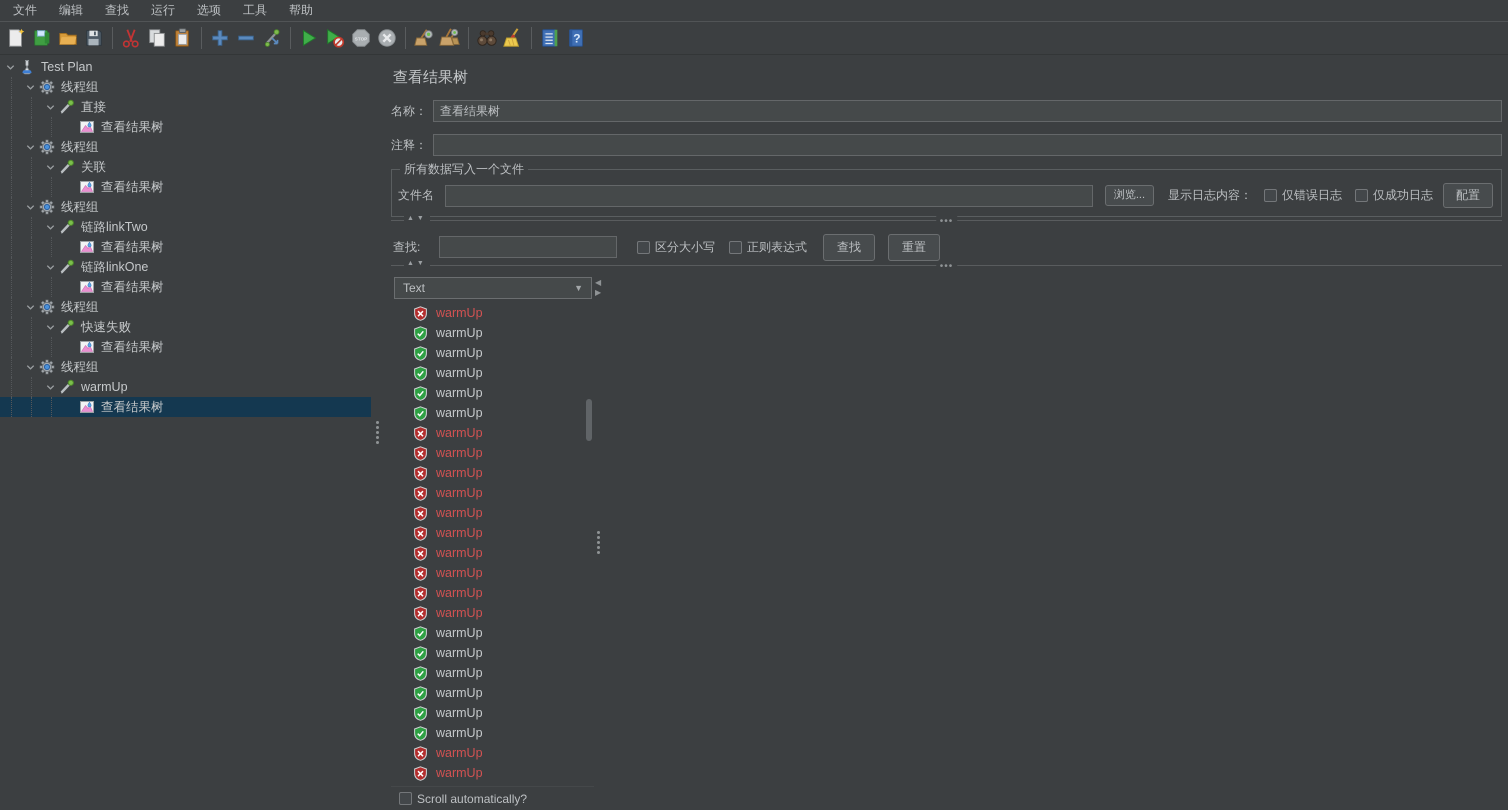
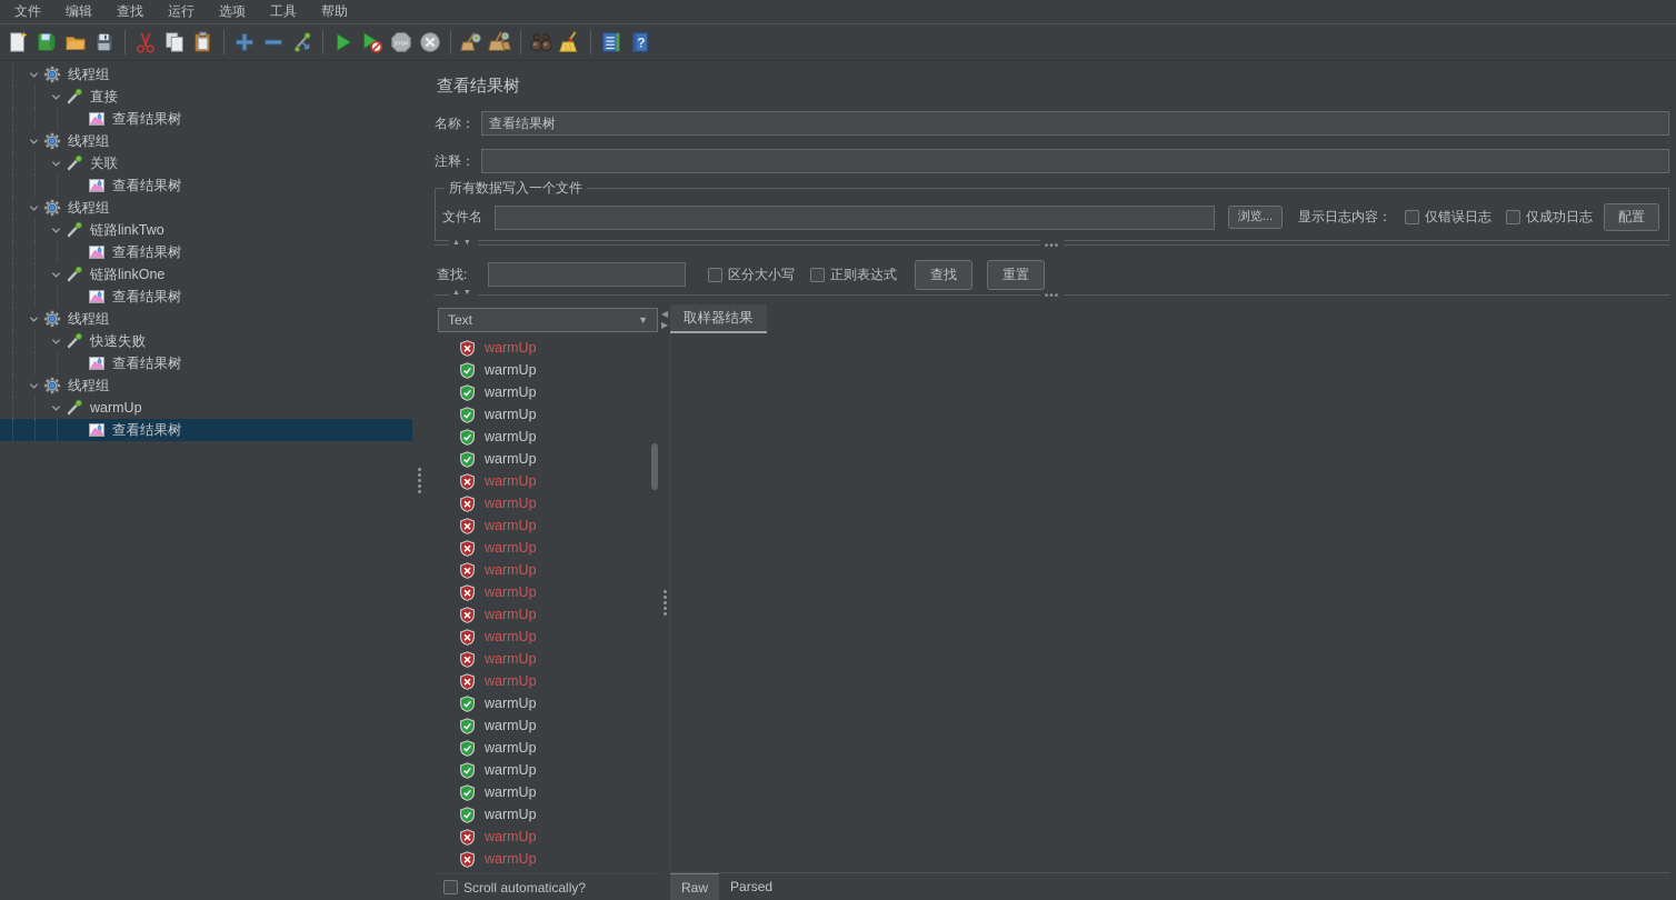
  文件
  编辑
  查找
  运行
  选项
  工具
  帮助
  ?
- Test Plan
  线程组
  直接
  查看结果树
  线程组
  关联
  查看结果树
  线程组
  链路linkTwo
  查看结果树
  链路linkOne
  查看结果树
  线程组
  快速失败
  查看结果树
  线程组
  warmUp
  查看结果树
  查看结果树
  名称：
  查看结果树
  注释：
  所有数据写入一个文件
  文件名
  浏览...
  显示日志内容：
  仅错误日志
  仅成功日志
  配置
  •••
  查找:
  区分大小写
  正则表达式
  查找
  重置
  •••
  Text
  ▼
  warmUp
  warmUp
  warmUp
  warmUp
  warmUp
  warmUp
  warmUp
  warmUp
  warmUp
  warmUp
  warmUp
  warmUp
  warmUp
  warmUp
  warmUp
  warmUp
  warmUp
  warmUp
  warmUp
  warmUp
  warmUp
  warmUp
  warmUp
  warmUp
  Scroll automatically?
  ◀
  ▶
+ 取样器结果
+ Raw
+ Parsed
